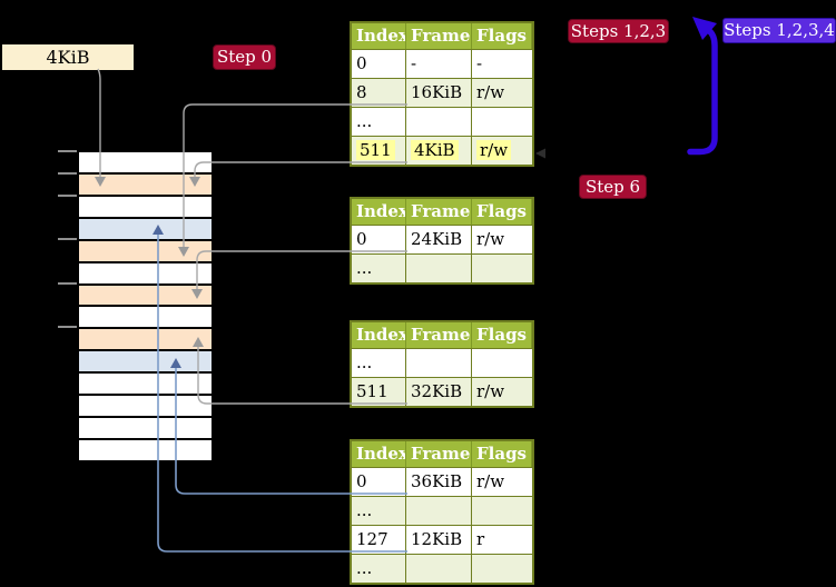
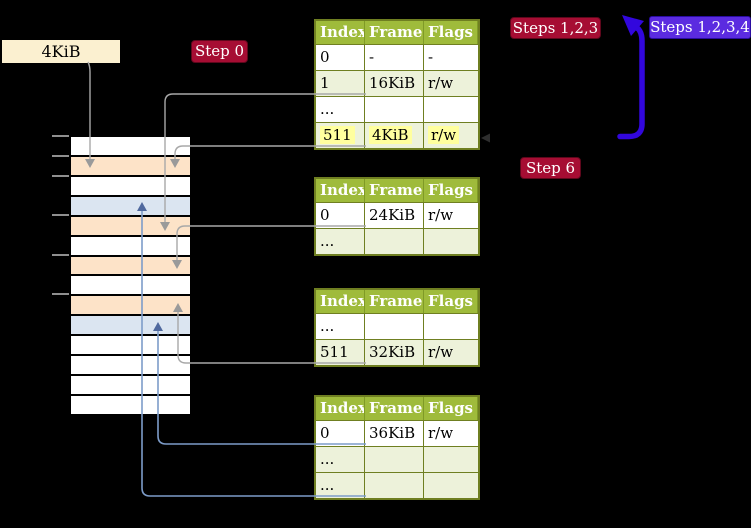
  4KiB
  Step 0
  Steps 1,2,3
  Steps 1,2,3,4
  Step 6
  Index
  Frame
  Flags
  0
  -
  -
- 8
+ 1
  16KiB
  r/w
  ...
  511
  4KiB
  r/w
  Index
  Frame
  Flags
  0
  24KiB
  r/w
  ...
  Index
  Frame
  Flags
  ...
  511
  32KiB
  r/w
  Index
  Frame
  Flags
  0
  36KiB
  r/w
  ...
- 127
- 12KiB
- r
  ...
